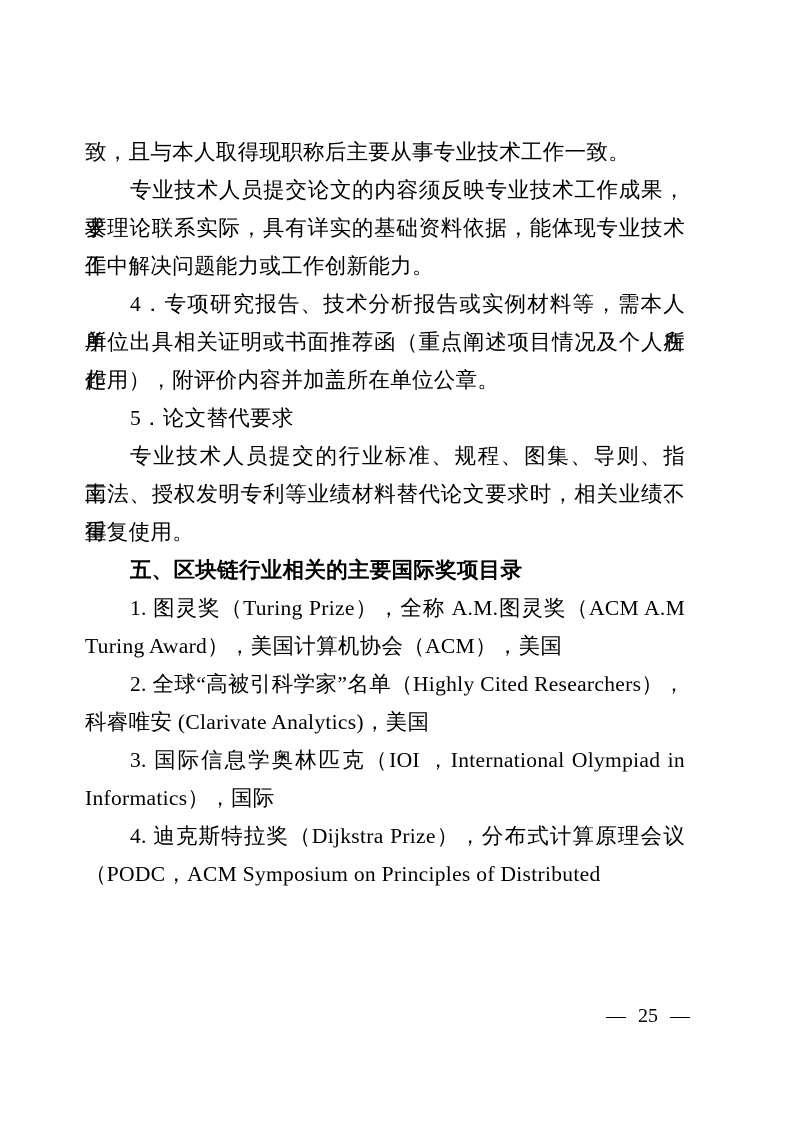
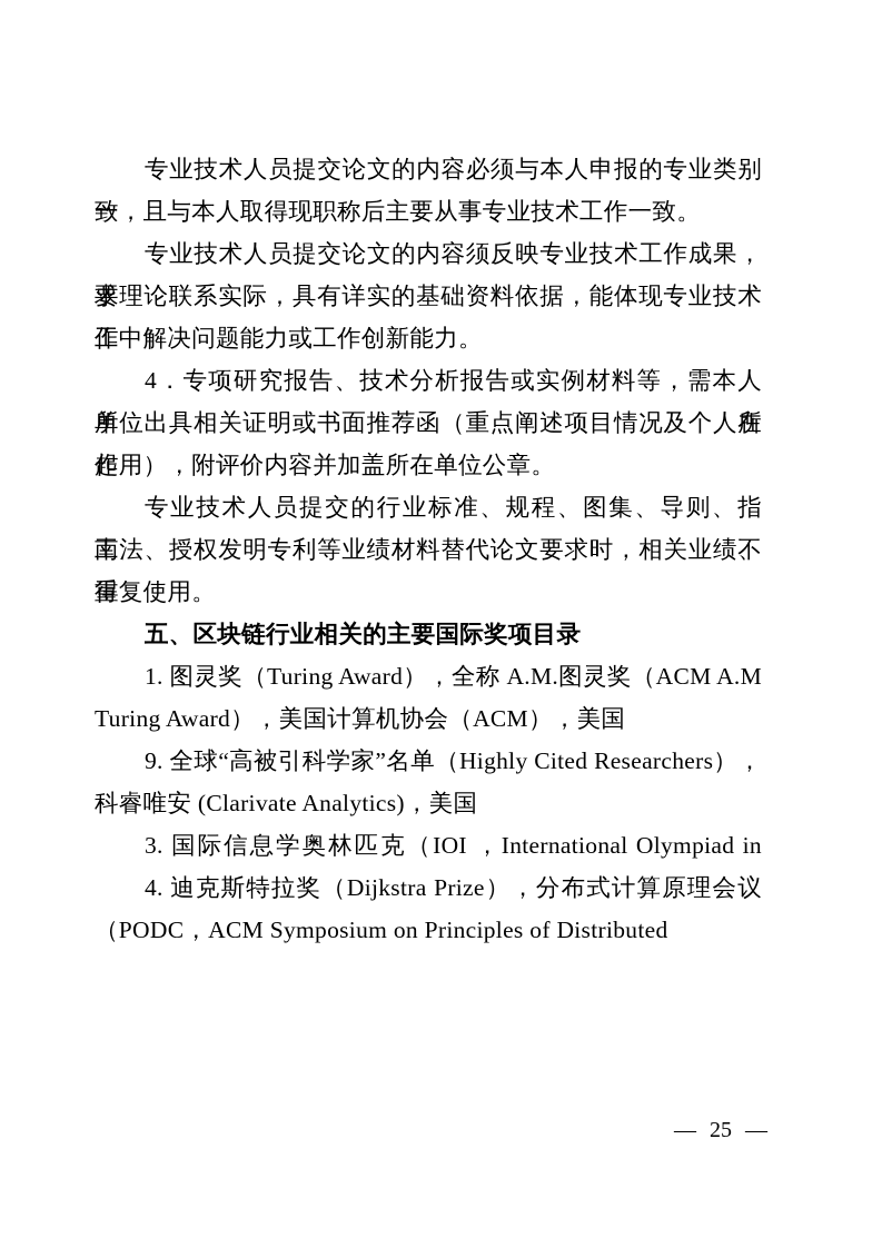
+ 专业技术人员提交论文的内容必须与本人申报的专业类别一
  致，且与本人取得现职称后主要从事专业技术工作一致。
  专业技术人员提交论文的内容须反映专业技术工作成果，要
  求理论联系实际，具有详实的基础资料依据，能体现专业技术工
  作中解决问题能力或工作创新能力。
  4．专项研究报告、技术分析报告或实例材料等，需本人所在
  单位出具相关证明或书面推荐函（重点阐述项目情况及个人所起
  作用），附评价内容并加盖所在单位公章。
- 5．论文替代要求
  专业技术人员提交的行业标准、规程、图集、导则、指南、
  工法、授权发明专利等业绩材料替代论文要求时，相关业绩不得
  重复使用。
  五、区块链行业相关的主要国际奖项目录
- 1. 图灵奖（Turing Prize），全称 A.M.图灵奖（ACM A.M
+ 1. 图灵奖（Turing Award），全称 A.M.图灵奖（ACM A.M
  Turing Award），美国计算机协会（ACM），美国
- 2. 全球“高被引科学家”名单（Highly Cited Researchers），
+ 9. 全球“高被引科学家”名单（Highly Cited Researchers），
  科睿唯安 (Clarivate Analytics)，美国
  3. 国际信息学奥林匹克（IOI ，International Olympiad in
- Informatics），国际
  4. 迪克斯特拉奖（Dijkstra Prize），分布式计算原理会议
  （PODC，ACM Symposium on Principles of Distributed
  — 25 —
